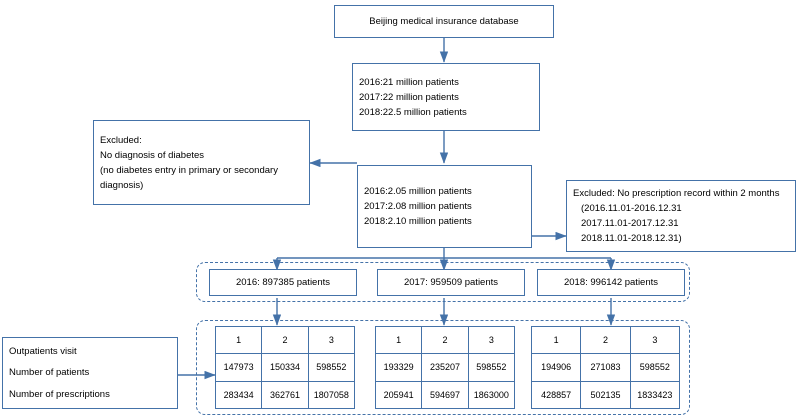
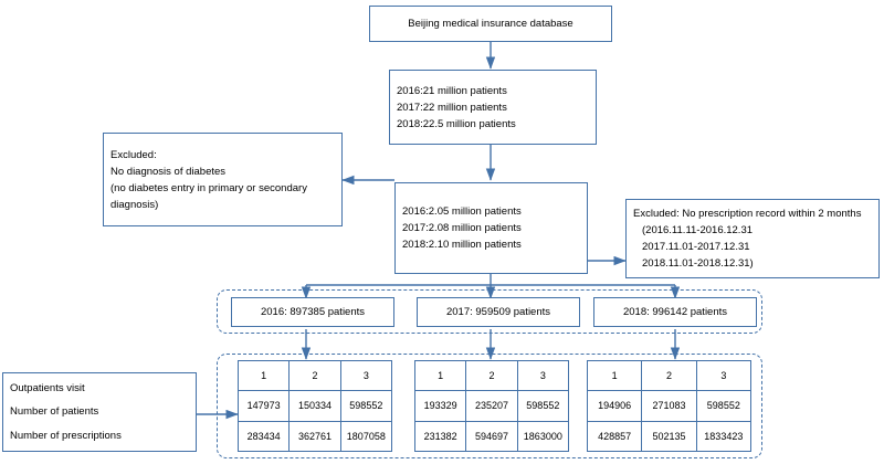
  Beijing medical insurance database
  2016:21 million patients
  2017:22 million patients
  2018:22.5 million patients
  Excluded:
  No diagnosis of diabetes
  (no diabetes entry in primary or secondary
  diagnosis)
  2016:2.05 million patients
  2017:2.08 million patients
  2018:2.10 million patients
  Excluded: No prescription record within 2 months
- (2016.11.01-2016.12.31
+ (2016.11.11-2016.12.31
  2017.11.01-2017.12.31
  2018.11.01-2018.12.31)
  2016: 897385 patients
  2017: 959509 patients
  2018: 996142 patients
  Outpatients visit
  Number of patients
  Number of prescriptions
  1
  2
  3
  147973
  150334
  598552
  283434
  362761
  1807058
  1
  2
  3
  193329
  235207
  598552
- 205941
+ 231382
  594697
  1863000
  1
  2
  3
  194906
  271083
  598552
  428857
  502135
  1833423
